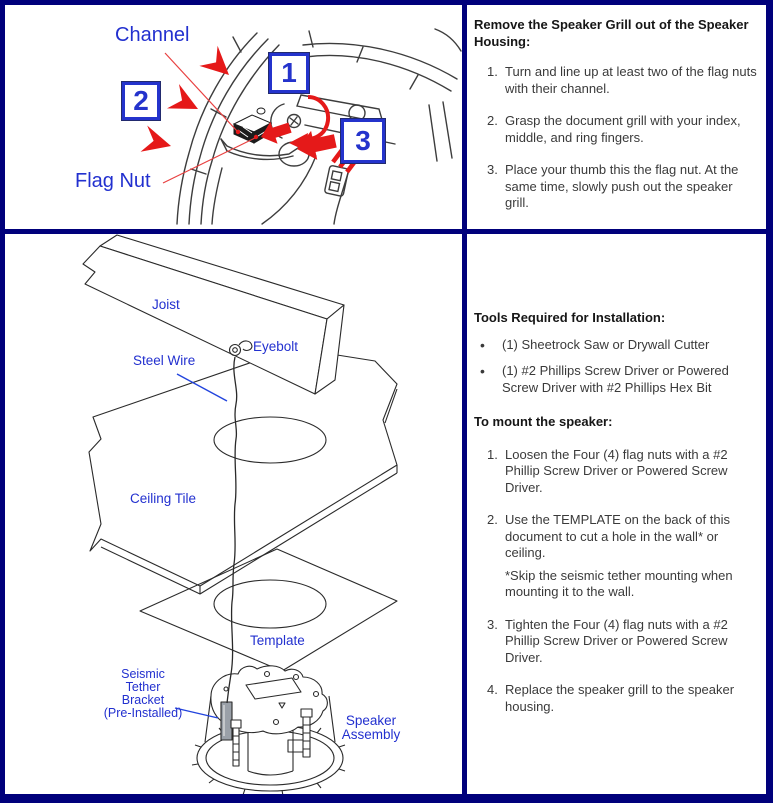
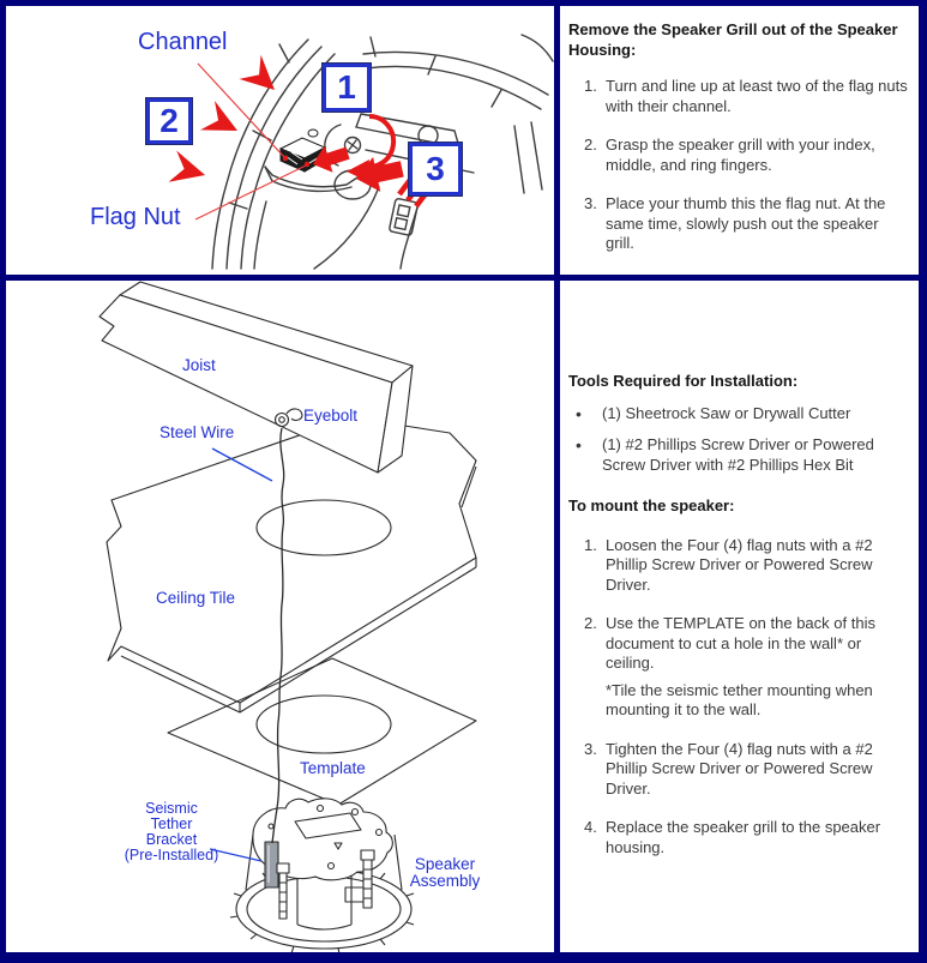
  Channel
  Flag Nut
  1
  2
  3
  Remove the Speaker Grill out of the Speaker Housing:
  1.
  Turn and line up at least two of the flag nuts with their channel.
  2.
- Grasp the document grill with your index, middle, and ring fingers.
+ Grasp the speaker grill with your index, middle, and ring fingers.
  3.
  Place your thumb this the flag nut. At the same time, slowly push out the speaker grill.
  Joist
  Eyebolt
  Steel Wire
  Ceiling Tile
  Template
  Seismic
  Tether
  Bracket
  (Pre-Installed)
  Speaker
  Assembly
  Tools Required for Installation:
  •
  (1) Sheetrock Saw or Drywall Cutter
  •
  (1) #2 Phillips Screw Driver or Powered Screw Driver with #2 Phillips Hex Bit
  To mount the speaker:
  1.
  Loosen the Four (4) flag nuts with a #2 Phillip Screw Driver or Powered Screw Driver.
  2.
  Use the TEMPLATE on the back of this document to cut a hole in the wall* or ceiling.
- *Skip the seismic tether mounting when mounting it to the wall.
+ *Tile the seismic tether mounting when mounting it to the wall.
  3.
  Tighten the Four (4) flag nuts with a #2 Phillip Screw Driver or Powered Screw Driver.
  4.
  Replace the speaker grill to the speaker housing.
